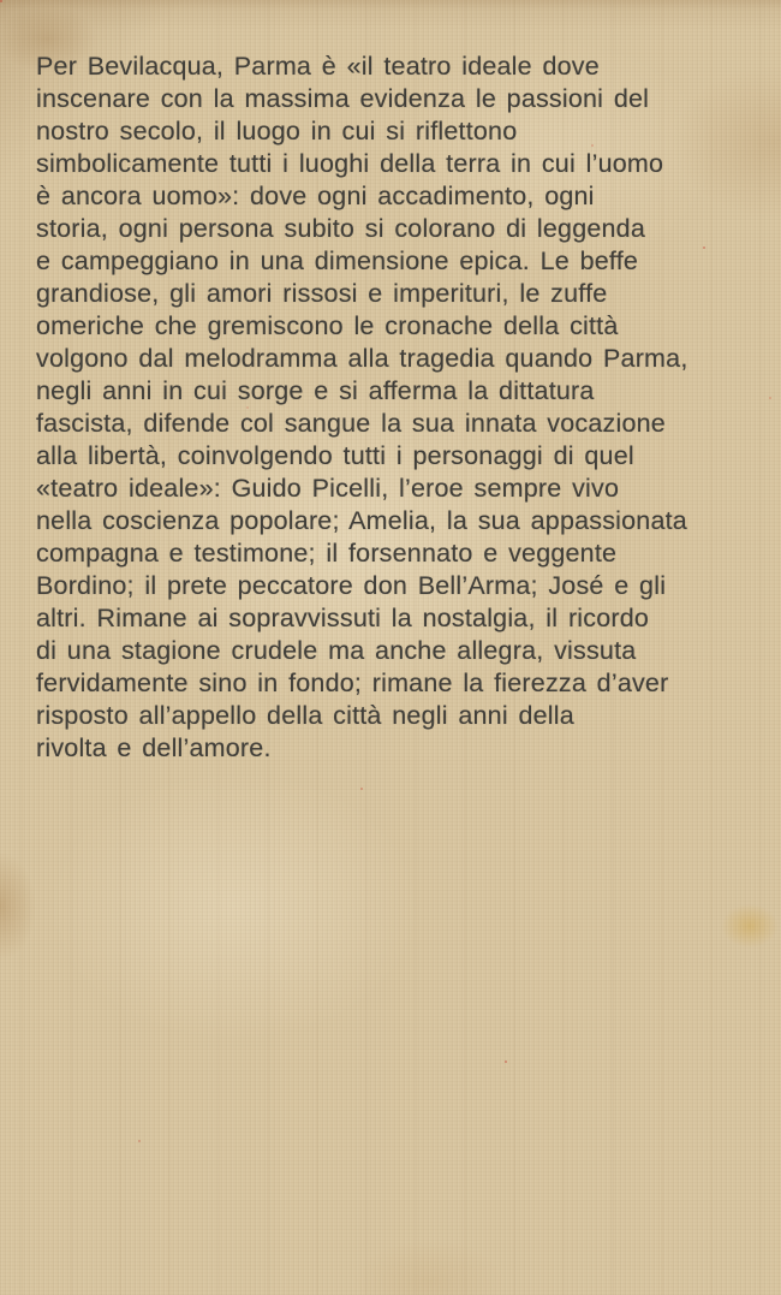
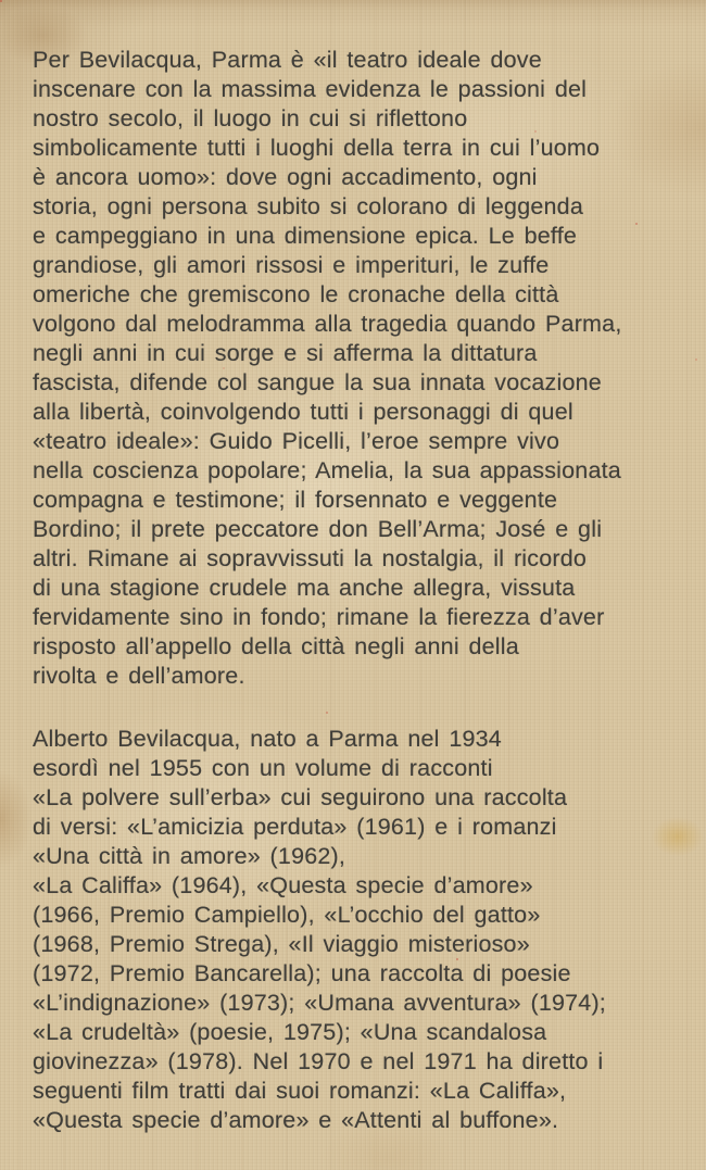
  Per Bevilacqua, Parma è «il teatro ideale dove
  inscenare con la massima evidenza le passioni del
  nostro secolo, il luogo in cui si riflettono
  simbolicamente tutti i luoghi della terra in cui l’uomo
  è ancora uomo»: dove ogni accadimento, ogni
  storia, ogni persona subito si colorano di leggenda
  e campeggiano in una dimensione epica. Le beffe
  grandiose, gli amori rissosi e imperituri, le zuffe
  omeriche che gremiscono le cronache della città
  volgono dal melodramma alla tragedia quando Parma,
  negli anni in cui sorge e si afferma la dittatura
  fascista, difende col sangue la sua innata vocazione
  alla libertà, coinvolgendo tutti i personaggi di quel
  «teatro ideale»: Guido Picelli, l’eroe sempre vivo
  nella coscienza popolare; Amelia, la sua appassionata
  compagna e testimone; il forsennato e veggente
  Bordino; il prete peccatore don Bell’Arma; José e gli
  altri. Rimane ai sopravvissuti la nostalgia, il ricordo
  di una stagione crudele ma anche allegra, vissuta
  fervidamente sino in fondo; rimane la fierezza d’aver
  risposto all’appello della città negli anni della
  rivolta e dell’amore.
+ Alberto Bevilacqua, nato a Parma nel 1934
+ esordì nel 1955 con un volume di racconti
+ «La polvere sull’erba» cui seguirono una raccolta
+ di versi: «L’amicizia perduta» (1961) e i romanzi
+ «Una città in amore» (1962),
+ «La Califfa» (1964), «Questa specie d’amore»
+ (1966, Premio Campiello), «L’occhio del gatto»
+ (1968, Premio Strega), «Il viaggio misterioso»
+ (1972, Premio Bancarella); una raccolta di poesie
+ «L’indignazione» (1973); «Umana avventura» (1974);
+ «La crudeltà» (poesie, 1975); «Una scandalosa
+ giovinezza» (1978). Nel 1970 e nel 1971 ha diretto i
+ seguenti film tratti dai suoi romanzi: «La Califfa»,
+ «Questa specie d’amore» e «Attenti al buffone».
